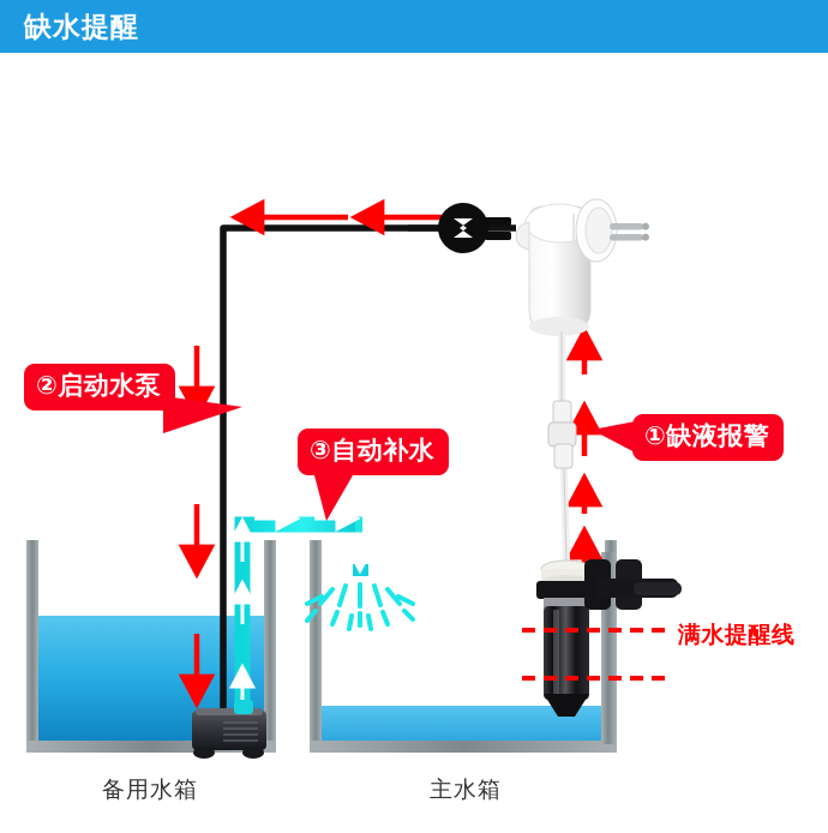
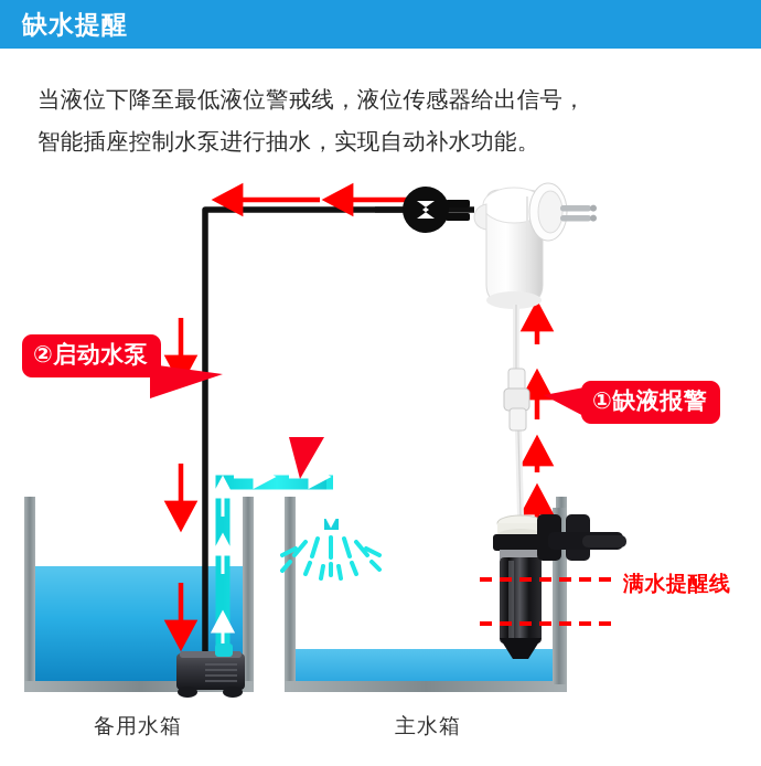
  缺水提醒
+ 当液位下降至最低液位警戒线，液位传感器给出信号，
+ 智能插座控制水泵进行抽水，实现自动补水功能。
  ②启动水泵
- ③自动补水
  ①缺液报警
  满水提醒线
  备用水箱
  主水箱
